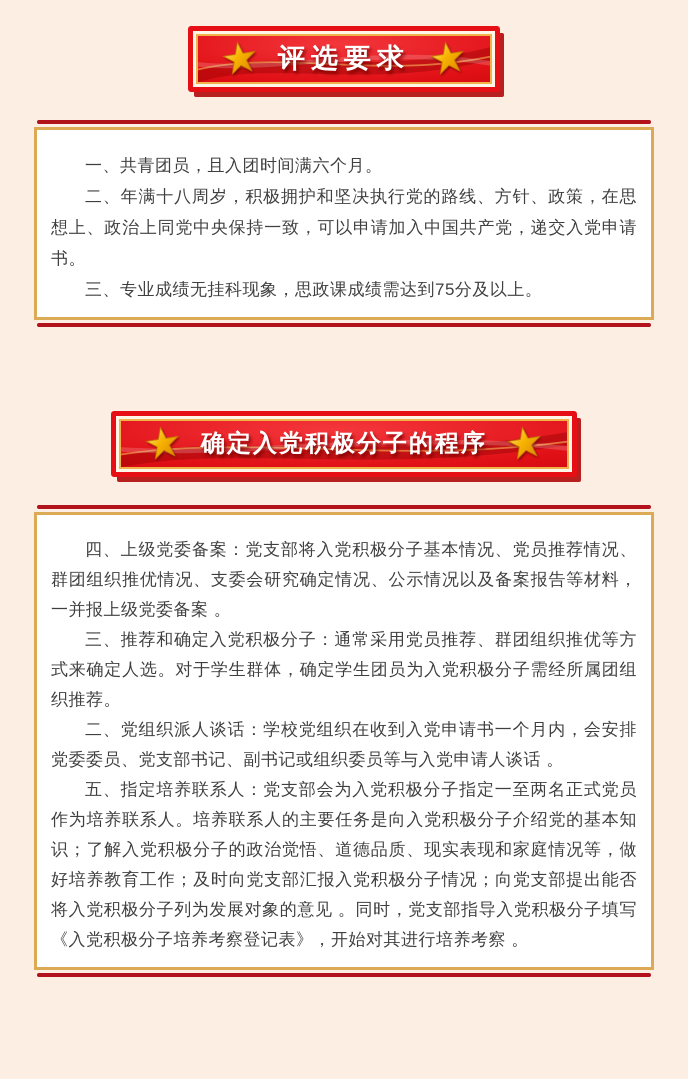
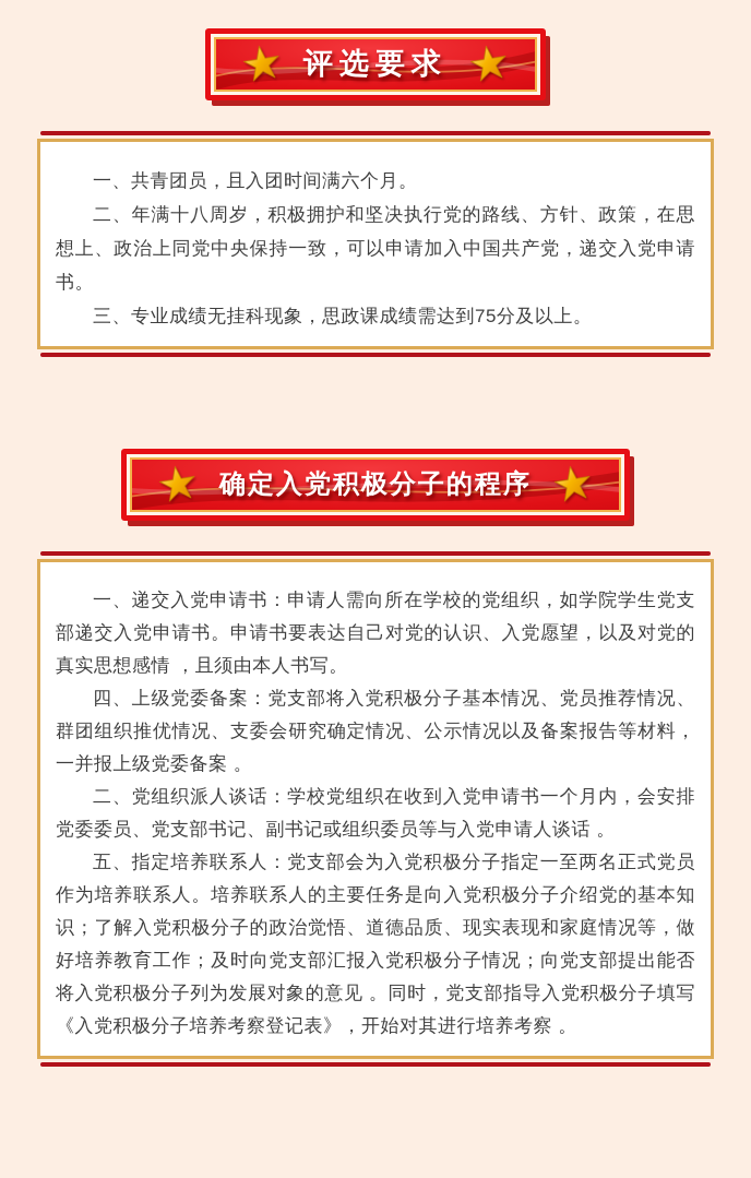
  评选要求
  一、共青团员，且入团时间满六个月。
  二、年满十八周岁，积极拥护和坚决执行党的路线、方针、政策，在思想上、政治上同党中央保持一致，可以申请加入中国共产党，递交入党申请书。
  三、专业成绩无挂科现象，思政课成绩需达到75分及以上。
  确定入党积极分子的程序
+ 一、递交入党申请书：申请人需向所在学校的党组织，如学院学生党支部递交入党申请书。申请书要表达自己对党的认识、入党愿望，以及对党的真实思想感情 ，且须由本人书写。
  四、上级党委备案：党支部将入党积极分子基本情况、党员推荐情况、群团组织推优情况、支委会研究确定情况、公示情况以及备案报告等材料，一并报上级党委备案 。
- 三、推荐和确定入党积极分子：通常采用党员推荐、群团组织推优等方式来确定人选。对于学生群体，确定学生团员为入党积极分子需经所属团组织推荐。
  二、党组织派人谈话：学校党组织在收到入党申请书一个月内，会安排党委委员、党支部书记、副书记或组织委员等与入党申请人谈话 。
  五、指定培养联系人：党支部会为入党积极分子指定一至两名正式党员作为培养联系人。培养联系人的主要任务是向入党积极分子介绍党的基本知识；了解入党积极分子的政治觉悟、道德品质、现实表现和家庭情况等，做好培养教育工作；及时向党支部汇报入党积极分子情况；向党支部提出能否将入党积极分子列为发展对象的意见 。同时，党支部指导入党积极分子填写《入党积极分子培养考察登记表》，开始对其进行培养考察 。
